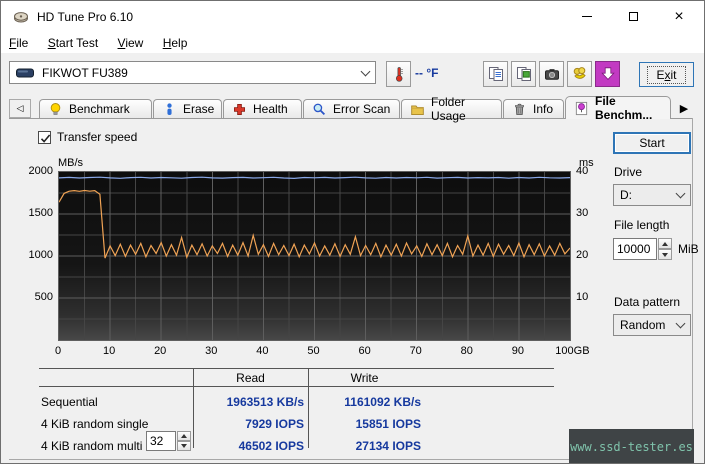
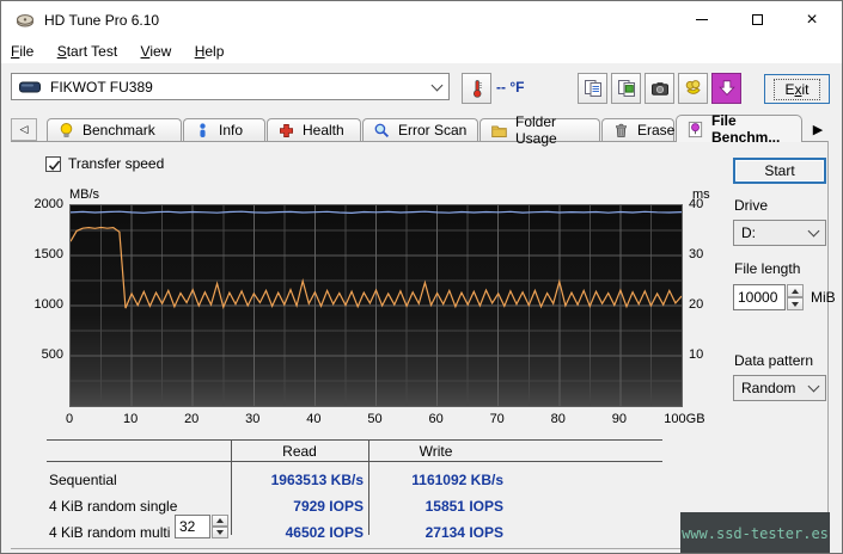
  HD Tune Pro 6.10
  ×
  File Start Test View Help
  FIKWOT FU389
  -- °F
  Exit
  ◁
  Benchmark
- Erase
+ Info
  Health
  Error Scan
  Folder Usage
- Info
+ Erase
  File Benchm...
  ▶
  Transfer speed
  MB/s
  ms
  500
  1000
  1500
  2000
  10
  20
  30
  40
  0
  10
  20
  30
  40
  50
  60
  70
  80
  90
  100GB
  Start
  Drive
  D:
  File length
  10000
  MiB
  Data pattern
  Random
  Read
  Write
  Sequential
  1963513 KB/s
  1161092 KB/s
  4 KiB random single
  7929 IOPS
  15851 IOPS
  4 KiB random multi
  32
  46502 IOPS
  27134 IOPS
  www.ssd-tester.es
